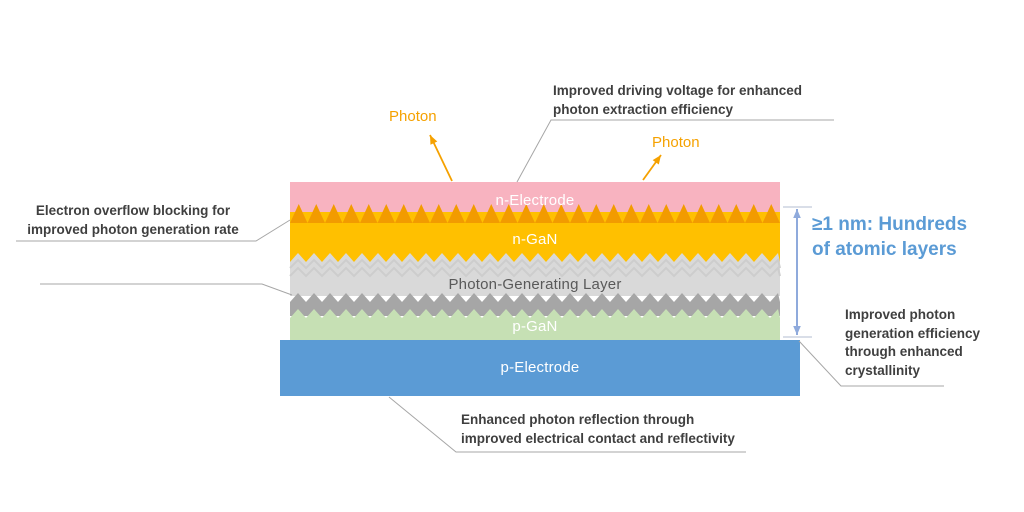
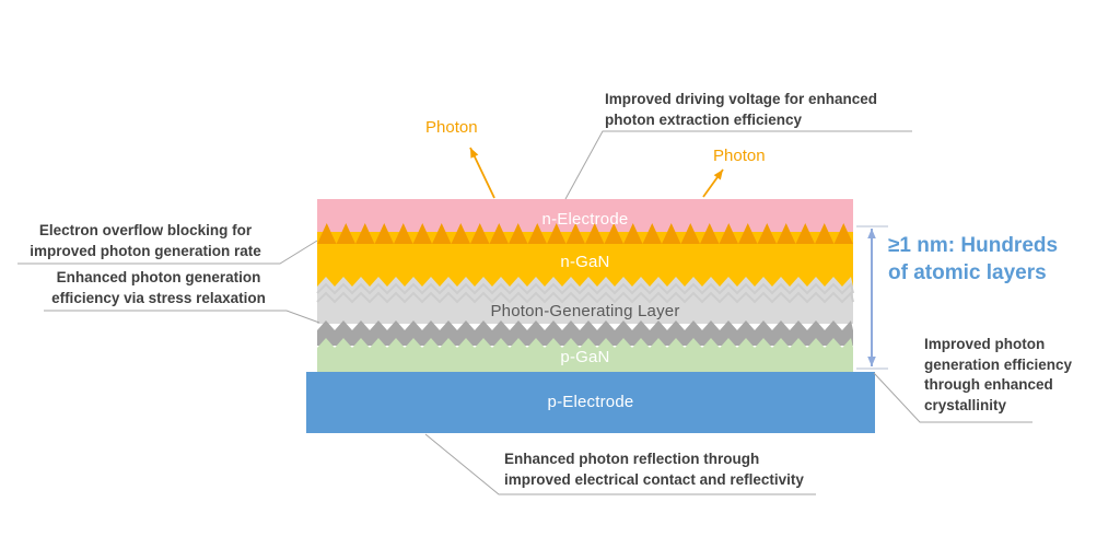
  n-Electrode
  n-GaN
  Photon-Generating Layer
  p-GaN
  p-Electrode
  Photon
  Photon
  Improved driving voltage for enhanced
  photon extraction efficiency
  Electron overflow blocking for
  improved photon generation rate
+ Enhanced photon generation
+ efficiency via stress relaxation
  ≥1 nm: Hundreds
  of atomic layers
  Improved photon
  generation efficiency
  through enhanced
  crystallinity
  Enhanced photon reflection through
  improved electrical contact and reflectivity
